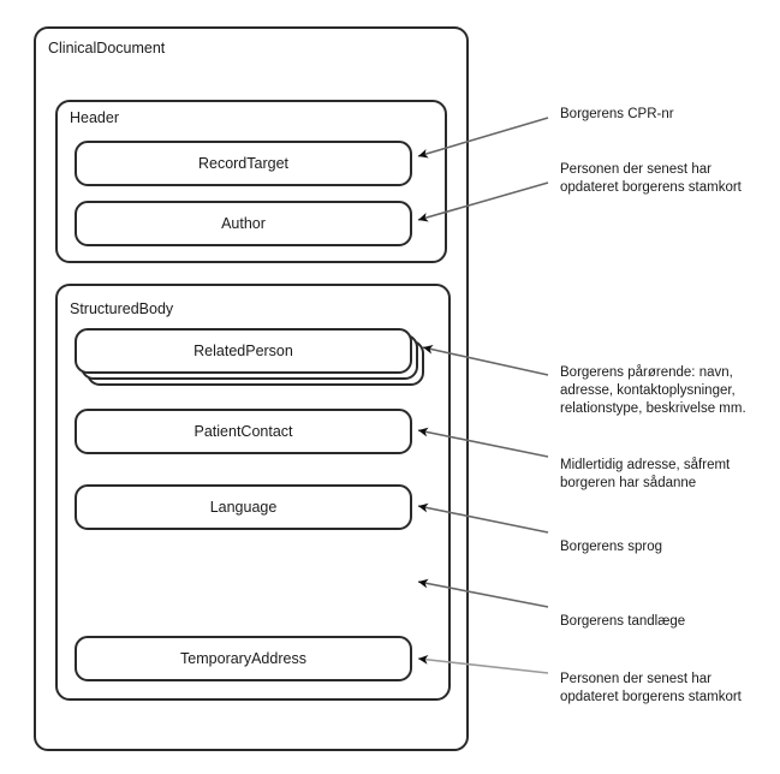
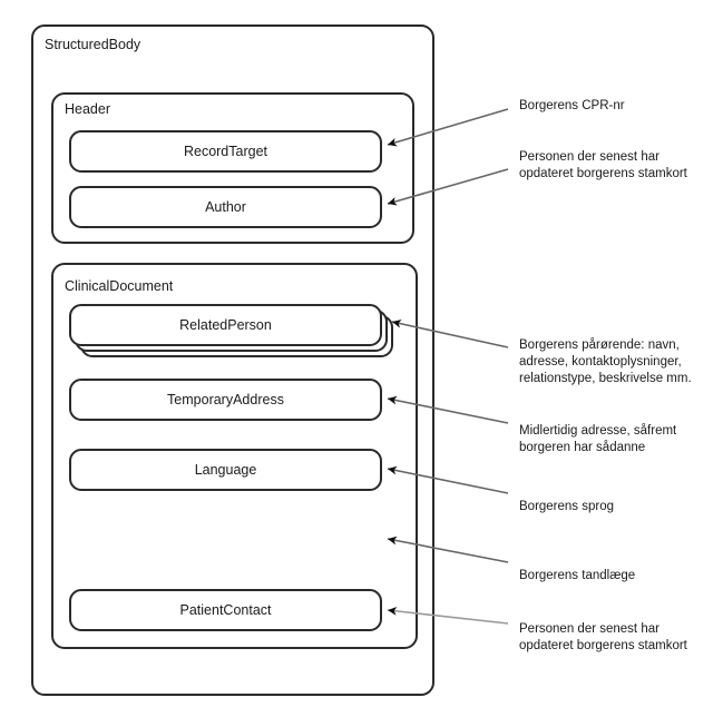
- ClinicalDocument
+ StructuredBody
  Header
  RecordTarget
  Author
- StructuredBody
+ ClinicalDocument
  RelatedPerson
- PatientContact
+ TemporaryAddress
  Language
- TemporaryAddress
+ PatientContact
  Borgerens CPR-nr
  Personen der senest har
  opdateret borgerens stamkort
  Borgerens pårørende: navn,
  adresse, kontaktoplysninger,
  relationstype, beskrivelse mm.
  Midlertidig adresse, såfremt
  borgeren har sådanne
  Borgerens sprog
  Borgerens tandlæge
  Personen der senest har
  opdateret borgerens stamkort
